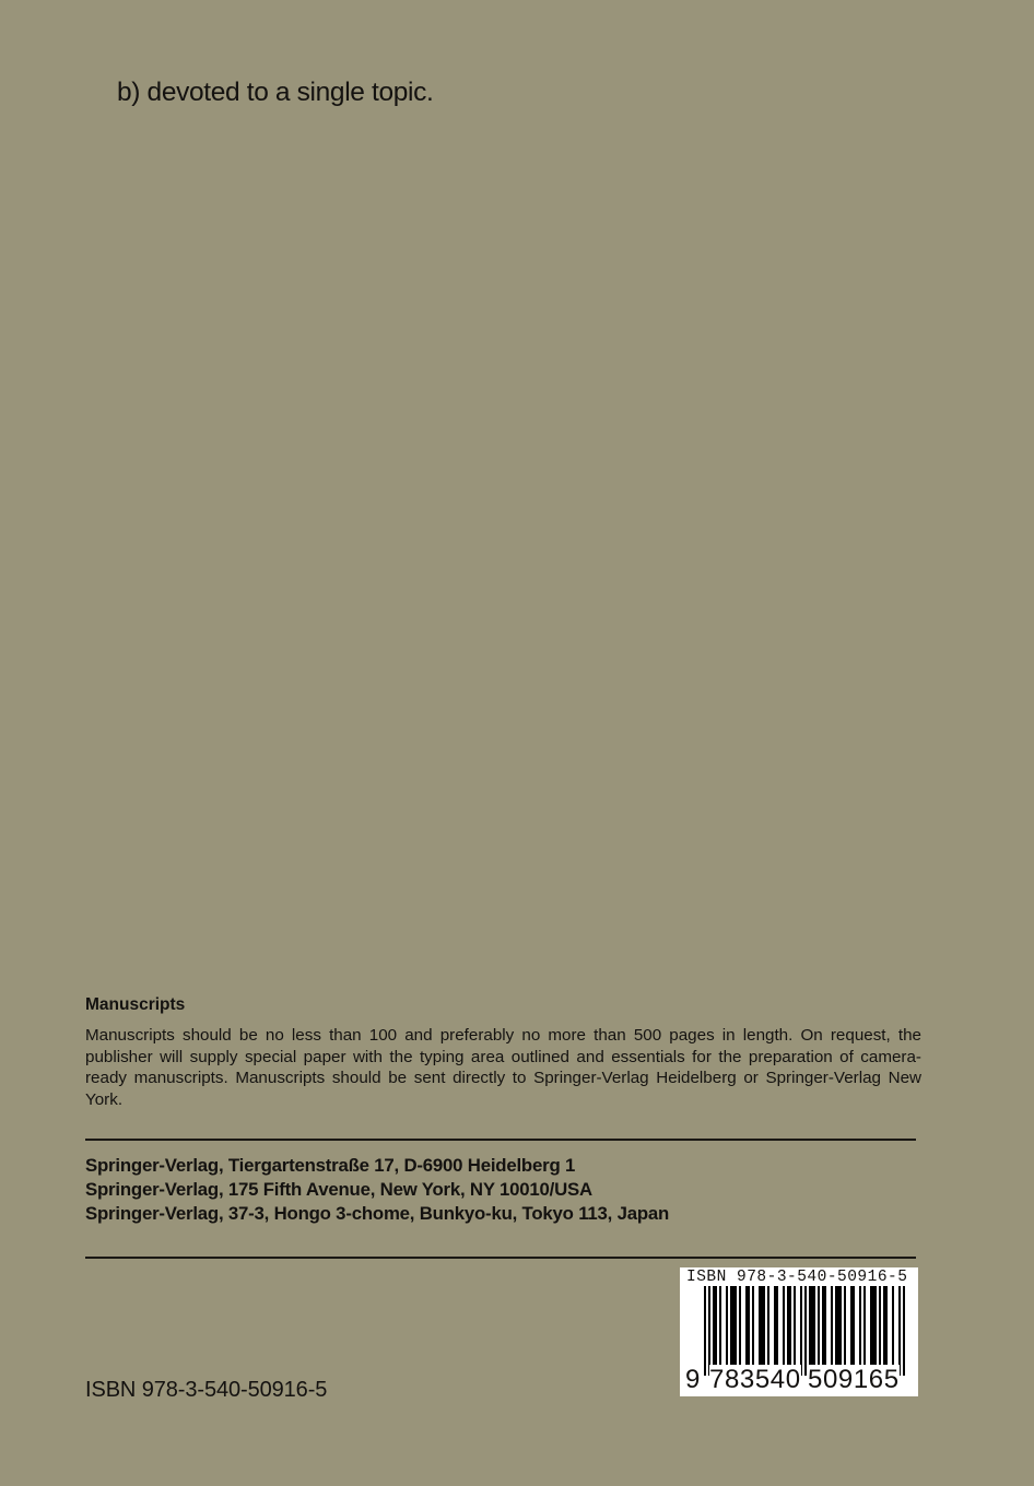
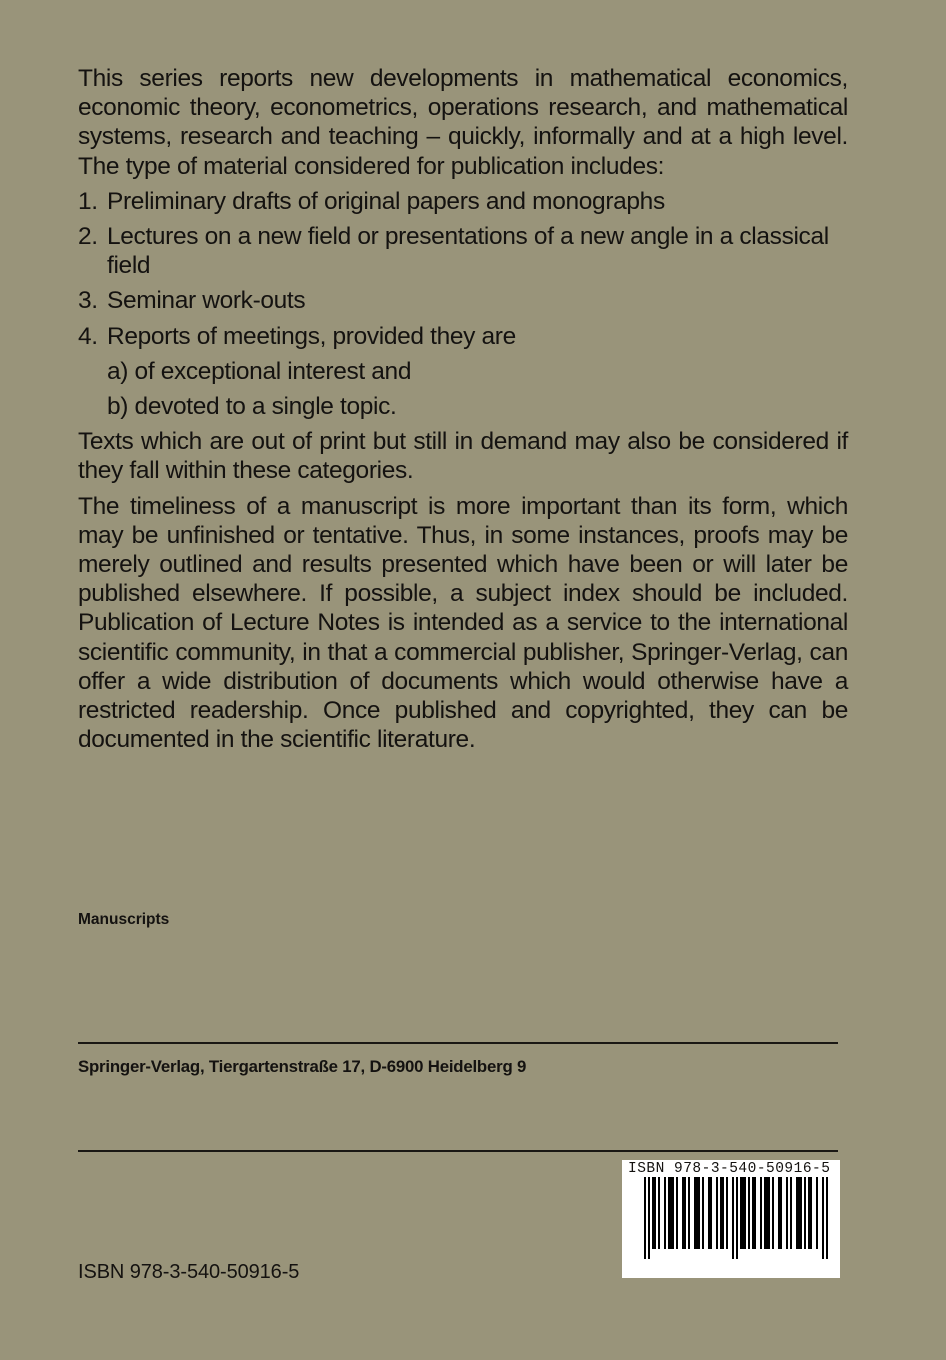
+ This series reports new developments in mathematical economics, economic theory, econometrics, operations research, and mathematical systems, research and teaching – quickly, informally and at a high level. The type of material considered for publication includes:
+ 1.
+ Preliminary drafts of original papers and monographs
+ 2.
+ Lectures on a new field or presentations of a new angle in a classical field
+ 3.
+ Seminar work-outs
+ 4.
+ Reports of meetings, provided they are
+ a) of exceptional interest and
  b) devoted to a single topic.
+ Texts which are out of print but still in demand may also be considered if they fall within these categories.
+ The timeliness of a manuscript is more important than its form, which may be unfinished or tentative. Thus, in some instances, proofs may be merely outlined and results presented which have been or will later be published elsewhere. If possible, a subject index should be included. Publication of Lecture Notes is intended as a service to the international scientific community, in that a commercial publisher, Springer-Verlag, can offer a wide distribution of documents which would otherwise have a restricted readership. Once published and copyrighted, they can be documented in the scientific literature.
  Manuscripts
- Manuscripts should be no less than 100 and preferably no more than 500 pages in length. On request, the publisher will supply special paper with the typing area outlined and essentials for the preparation of camera-ready manuscripts. Manuscripts should be sent directly to Springer-Verlag Heidelberg or Springer-Verlag New York.
- Springer-Verlag, Tiergartenstraße 17, D-6900 Heidelberg 1
+ Springer-Verlag, Tiergartenstraße 17, D-6900 Heidelberg 9
- Springer-Verlag, 175 Fifth Avenue, New York, NY 10010/USA
- Springer-Verlag, 37-3, Hongo 3-chome, Bunkyo-ku, Tokyo 113, Japan
  ISBN 978-3-540-50916-5
  ISBN 978-3-540-50916-5
- 9
- 783540
- 509165
